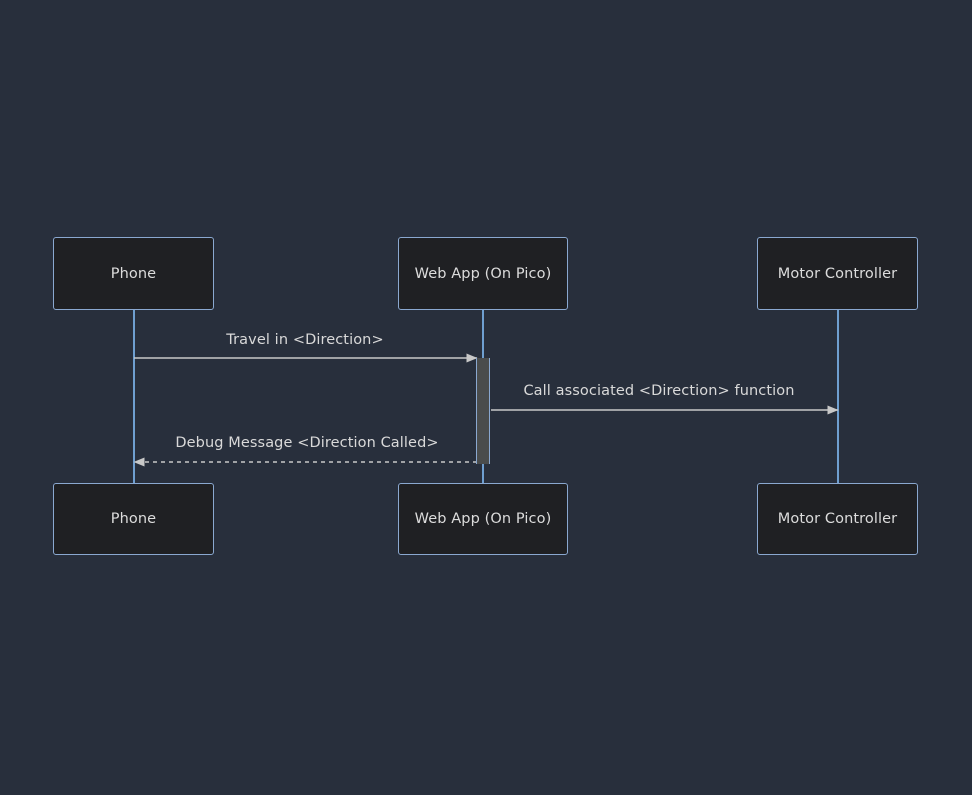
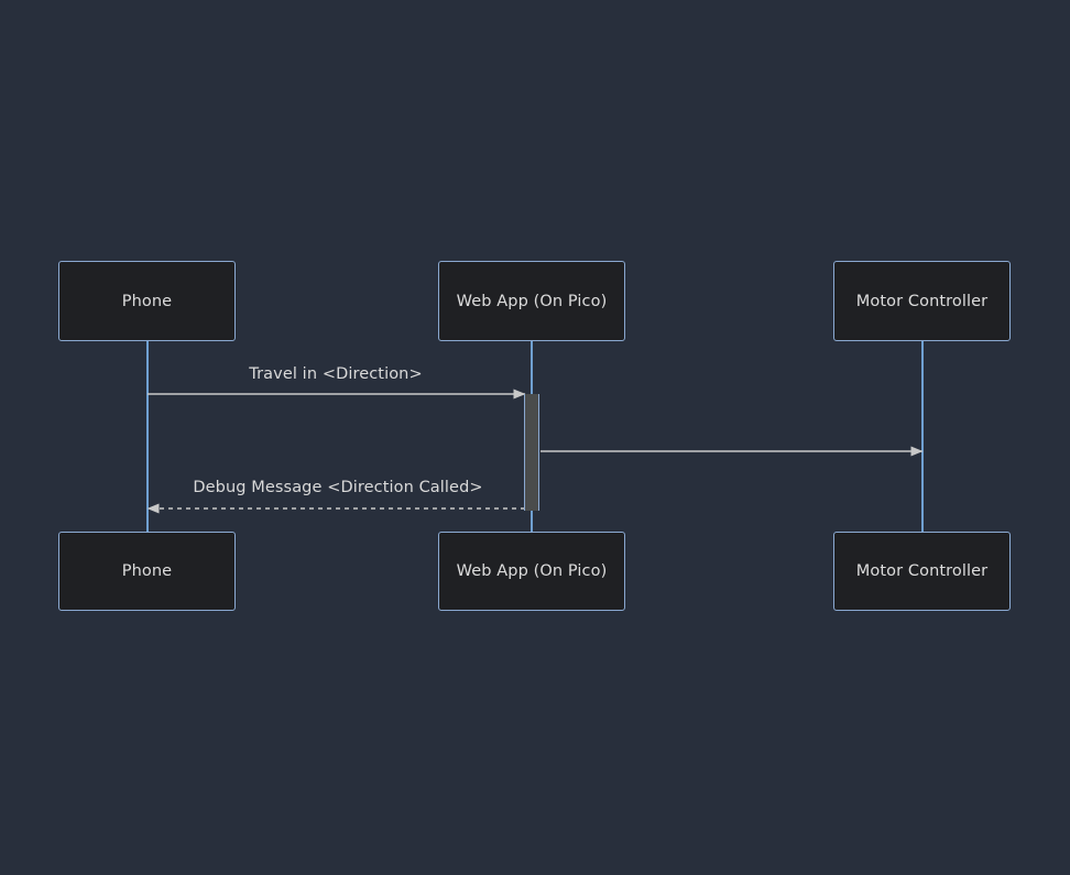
  Phone
  Web App (On Pico)
  Motor Controller
  Phone
  Web App (On Pico)
  Motor Controller
  Travel in <Direction>
- Call associated <Direction> function
  Debug Message <Direction Called>
